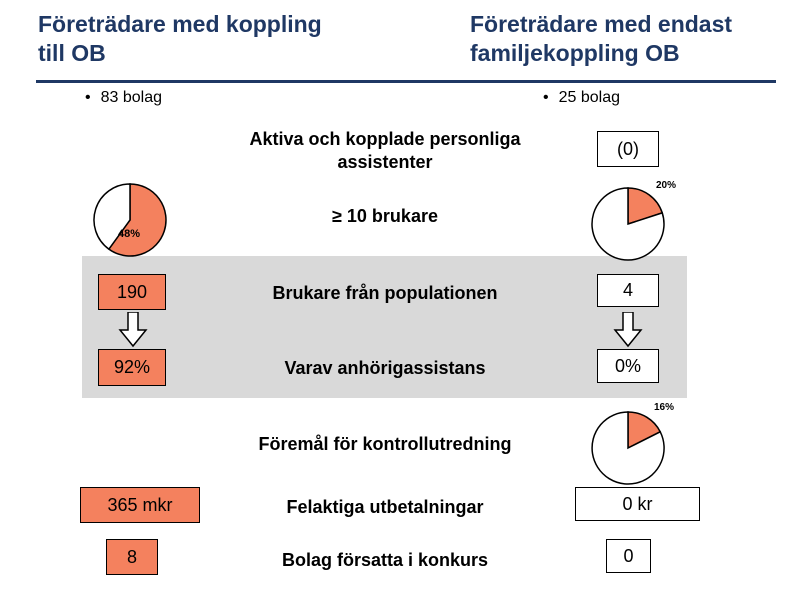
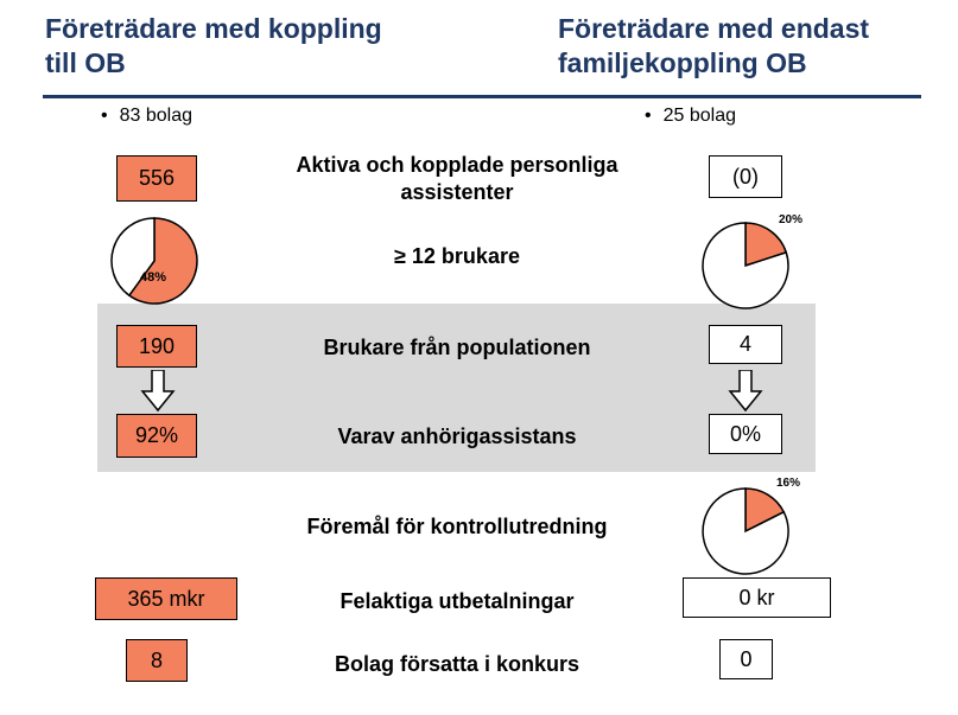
  Företrädare med koppling till OB
  Företrädare med endast familjekoppling OB
  •
  83 bolag
  •
  25 bolag
  Aktiva och kopplade personliga assistenter
+ 556
  (0)
- ≥ 10 brukare
+ ≥ 12 brukare
  48%
  20%
  Brukare från populationen
  190
  4
  Varav anhörigassistans
  92%
  0%
  Föremål för kontrollutredning
  16%
  Felaktiga utbetalningar
  365 mkr
  0 kr
  Bolag försatta i konkurs
  8
  0
